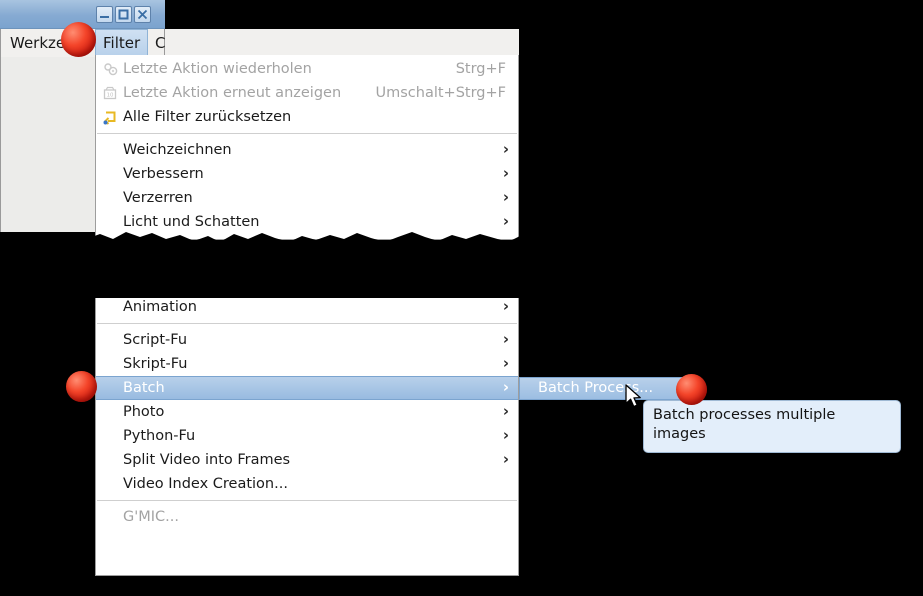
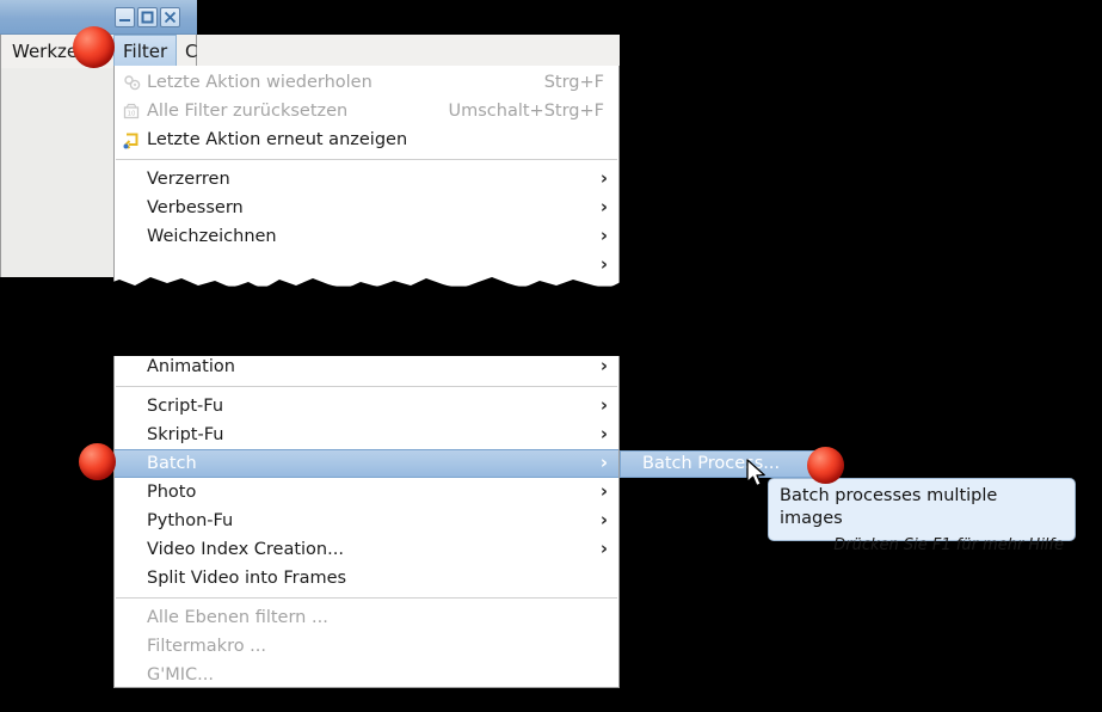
  Filter
  C
  Letzte Aktion wiederholen
  Strg+F
- Letzte Aktion erneut anzeigen
+ Alle Filter zurücksetzen
  Umschalt+Strg+F
- Alle Filter zurücksetzen
+ Letzte Aktion erneut anzeigen
- Weichzeichnen
+ Verzerren
  ›
  Verbessern
  ›
- Verzerren
+ Weichzeichnen
  ›
- Licht und Schatten
  ›
  Animation
  ›
  Script-Fu
  ›
  Skript-Fu
  ›
  Batch
  ›
  Photo
  ›
  Python-Fu
  ›
- Split Video into Frames
+ Video Index Creation...
  ›
- Video Index Creation...
+ Split Video into Frames
+ Alle Ebenen filtern ...
+ Filtermakro ...
  G'MIC...
  Batch Proces...
  Batch processes multiple images
+ Drücken Sie F1 für mehr Hilfe
